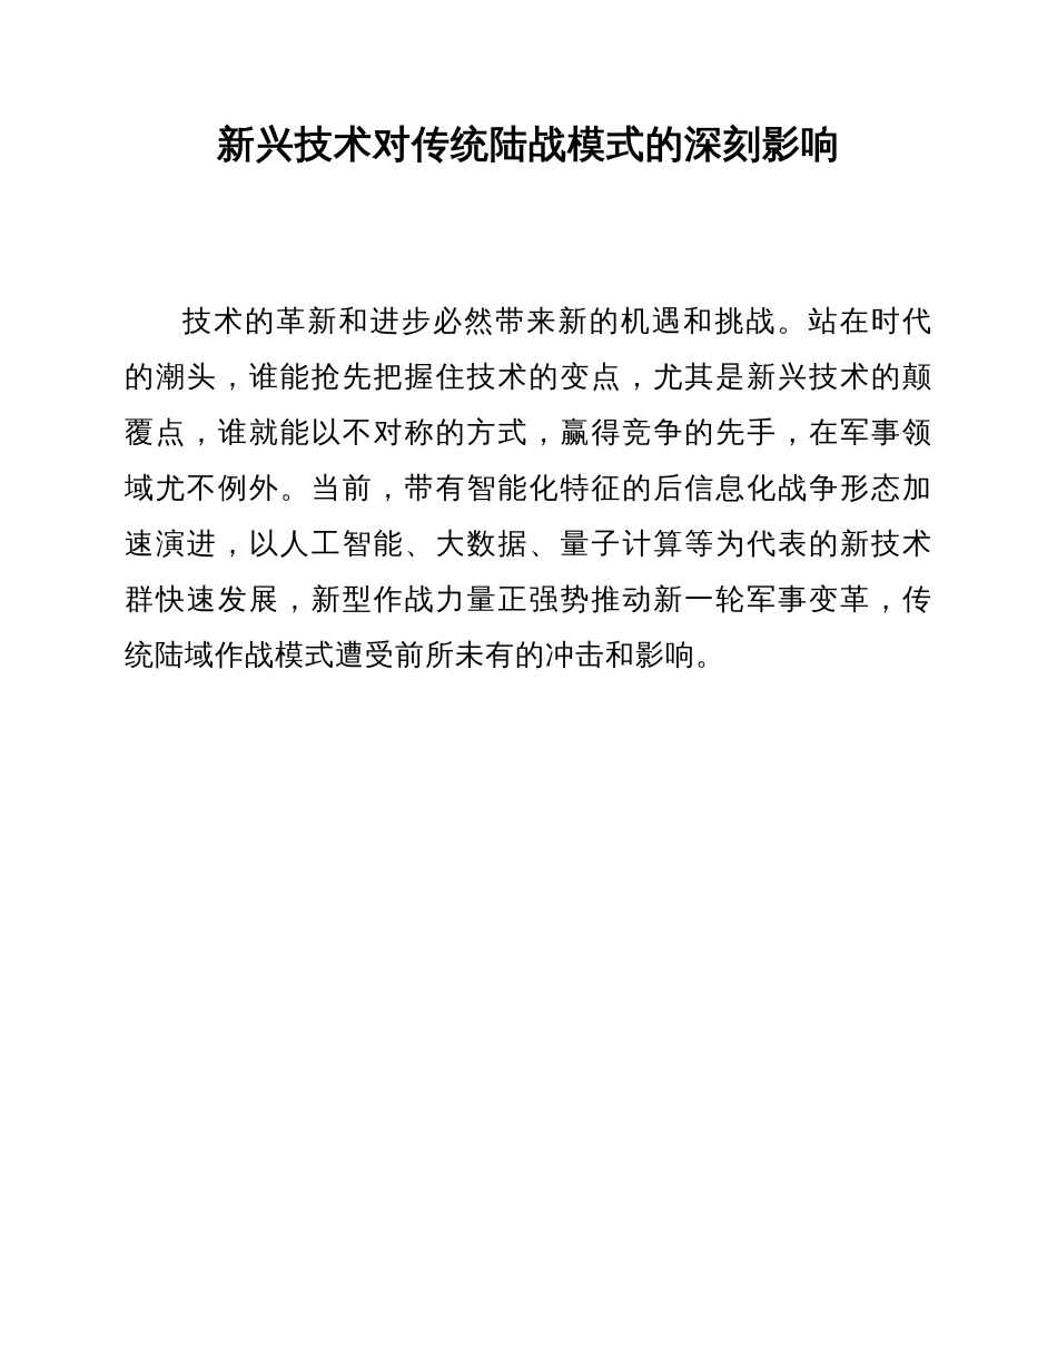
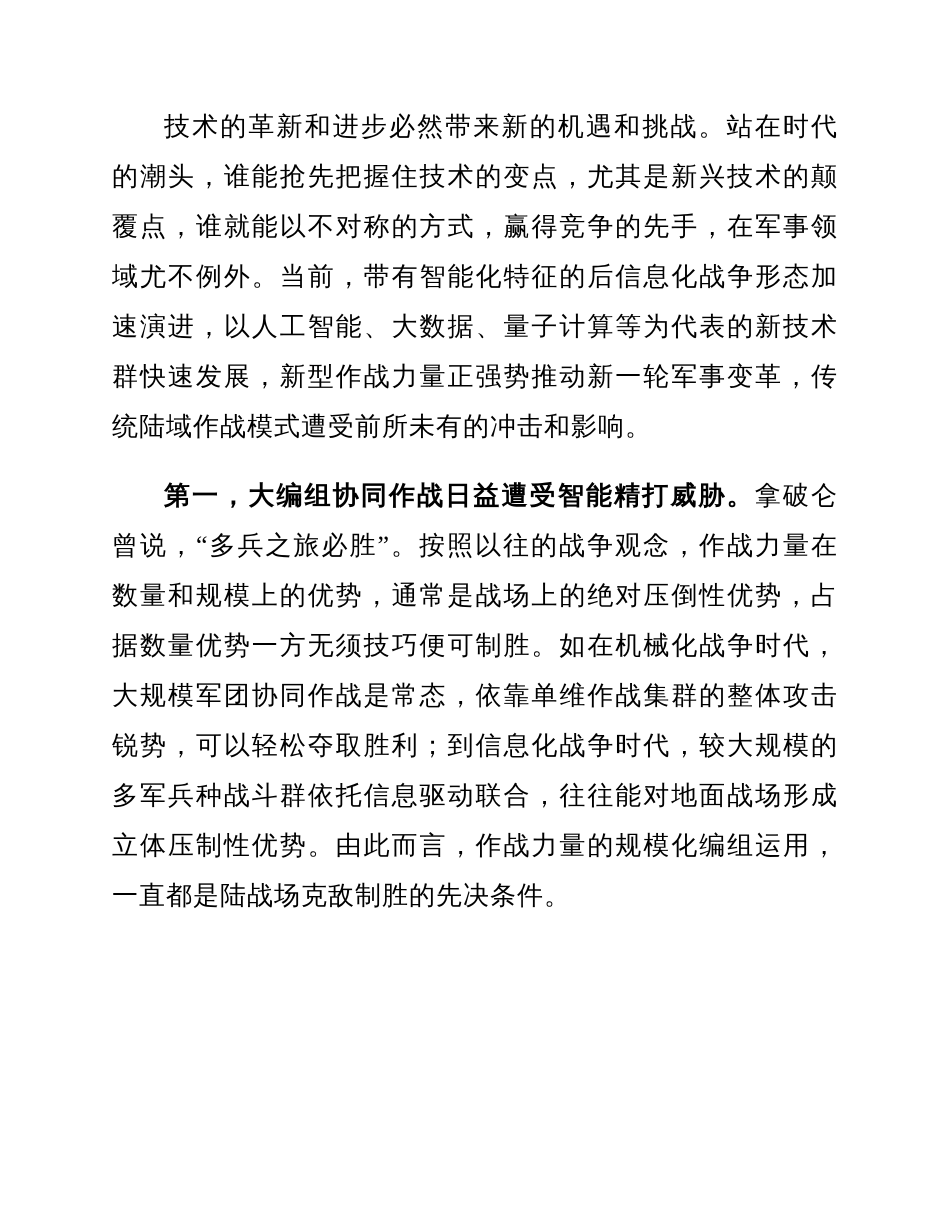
- 新兴技术对传统陆战模式的深刻影响
  技术的革新和进步必然带来新的机遇和挑战。站在时代的潮头，谁能抢先把握住技术的变点，尤其是新兴技术的颠覆点，谁就能以不对称的方式，赢得竞争的先手，在军事领域尤不例外。当前，带有智能化特征的后信息化战争形态加速演进，以人工智能、大数据、量子计算等为代表的新技术群快速发展，新型作战力量正强势推动新一轮军事变革，传统陆域作战模式遭受前所未有的冲击和影响。
+ 第一，大编组协同作战日益遭受智能精打威胁。拿破仑曾说，“多兵之旅必胜”。按照以往的战争观念，作战力量在数量和规模上的优势，通常是战场上的绝对压倒性优势，占据数量优势一方无须技巧便可制胜。如在机械化战争时代，大规模军团协同作战是常态，依靠单维作战集群的整体攻击锐势，可以轻松夺取胜利；到信息化战争时代，较大规模的多军兵种战斗群依托信息驱动联合，往往能对地面战场形成立体压制性优势。由此而言，作战力量的规模化编组运用，一直都是陆战场克敌制胜的先决条件。
